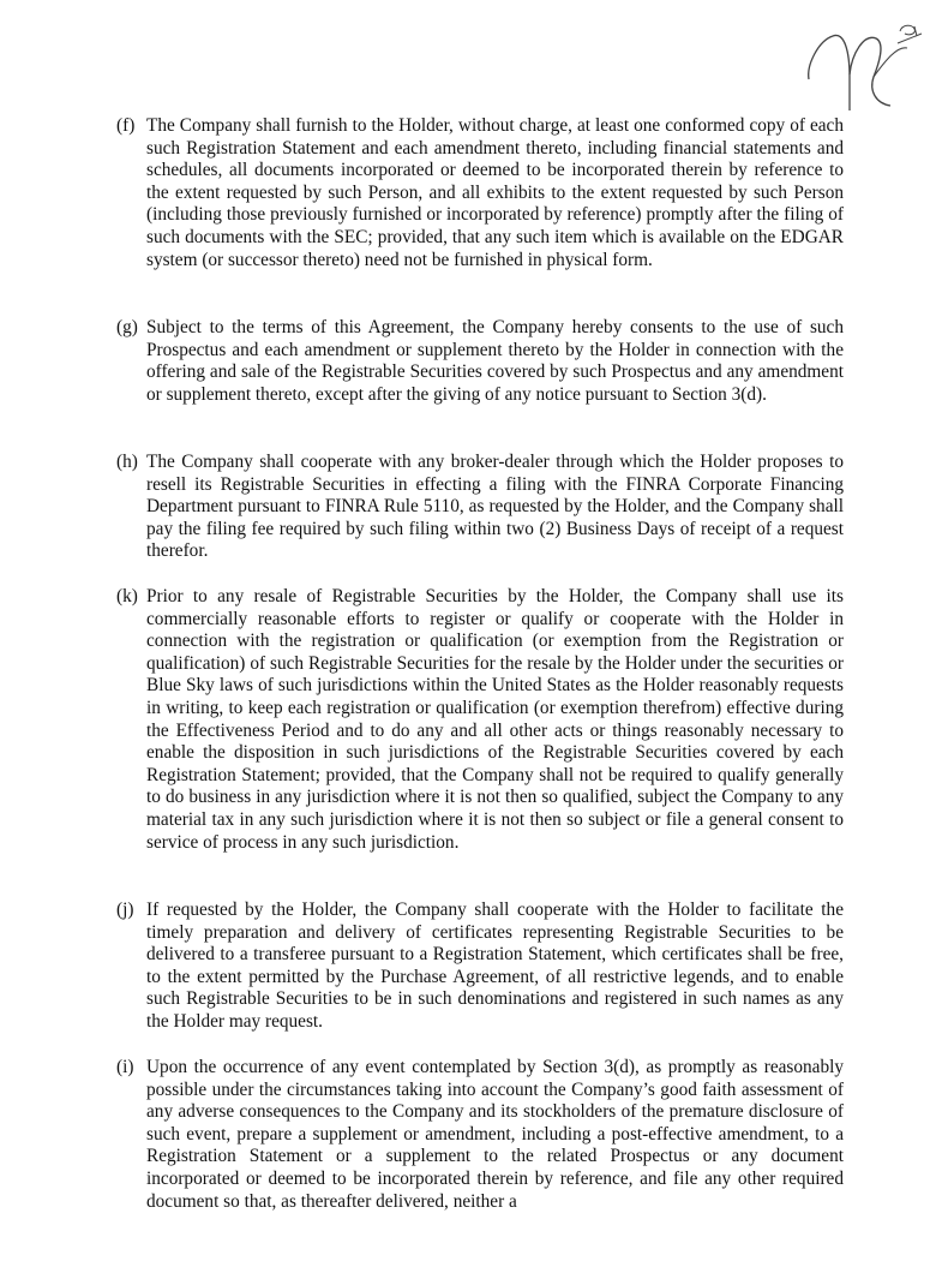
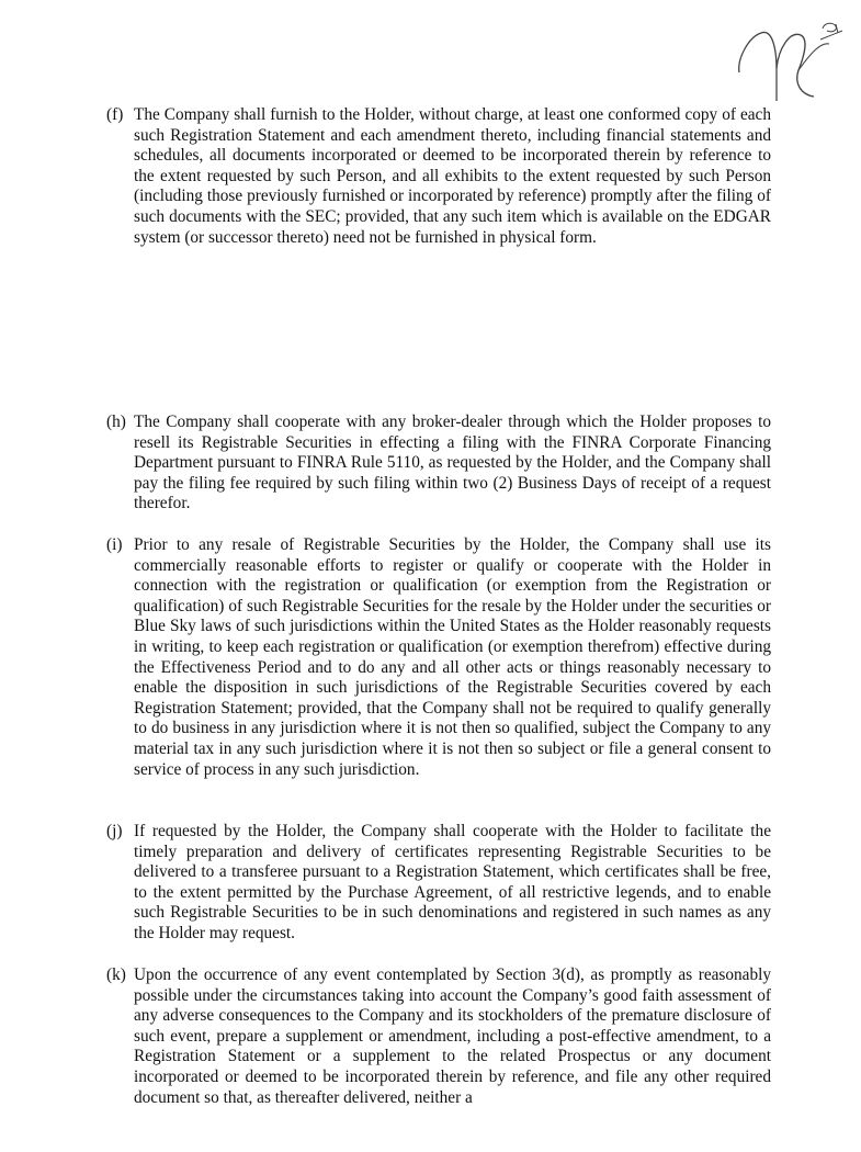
  (f)
  The Company shall furnish to the Holder, without charge, at least one conformed copy of each such Registration Statement and each amendment thereto, including financial statements and schedules, all documents incorporated or deemed to be incorporated therein by reference to the extent requested by such Person, and all exhibits to the extent requested by such Person (including those previously furnished or incorporated by reference) promptly after the filing of such documents with the SEC; provided, that any such item which is available on the EDGAR system (or successor thereto) need not be furnished in physical form.
- (g)
- Subject to the terms of this Agreement, the Company hereby consents to the use of such Prospectus and each amendment or supplement thereto by the Holder in connection with the offering and sale of the Registrable Securities covered by such Prospectus and any amendment or supplement thereto, except after the giving of any notice pursuant to Section 3(d).
  (h)
  The Company shall cooperate with any broker-dealer through which the Holder proposes to resell its Registrable Securities in effecting a filing with the FINRA Corporate Financing Department pursuant to FINRA Rule 5110, as requested by the Holder, and the Company shall pay the filing fee required by such filing within two (2) Business Days of receipt of a request therefor.
- (k)
+ (i)
  Prior to any resale of Registrable Securities by the Holder, the Company shall use its commercially reasonable efforts to register or qualify or cooperate with the Holder in connection with the registration or qualification (or exemption from the Registration or qualification) of such Registrable Securities for the resale by the Holder under the securities or Blue Sky laws of such jurisdictions within the United States as the Holder reasonably requests in writing, to keep each registration or qualification (or exemption therefrom) effective during the Effectiveness Period and to do any and all other acts or things reasonably necessary to enable the disposition in such jurisdictions of the Registrable Securities covered by each Registration Statement; provided, that the Company shall not be required to qualify generally to do business in any jurisdiction where it is not then so qualified, subject the Company to any material tax in any such jurisdiction where it is not then so subject or file a general consent to service of process in any such jurisdiction.
  (j)
  If requested by the Holder, the Company shall cooperate with the Holder to facilitate the timely preparation and delivery of certificates representing Registrable Securities to be delivered to a transferee pursuant to a Registration Statement, which certificates shall be free, to the extent permitted by the Purchase Agreement, of all restrictive legends, and to enable such Registrable Securities to be in such denominations and registered in such names as any the Holder may request.
- (i)
+ (k)
  Upon the occurrence of any event contemplated by Section 3(d), as promptly as reasonably possible under the circumstances taking into account the Company’s good faith assessment of any adverse consequences to the Company and its stockholders of the premature disclosure of such event, prepare a supplement or amendment, including a post-effective amendment, to a Registration Statement or a supplement to the related Prospectus or any document incorporated or deemed to be incorporated therein by reference, and file any other required document so that, as thereafter delivered, neither a
